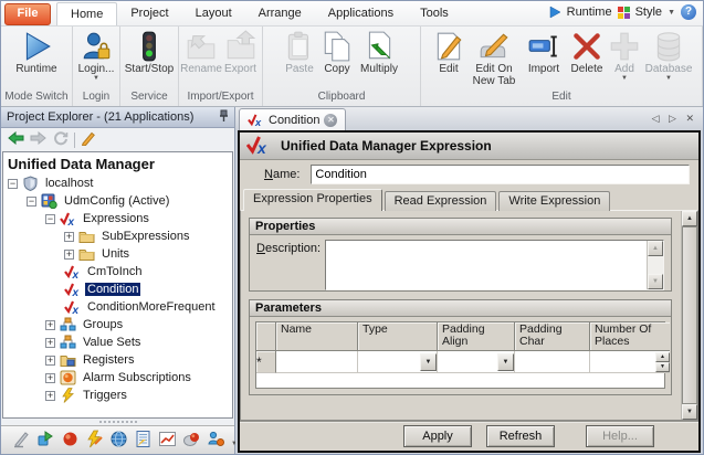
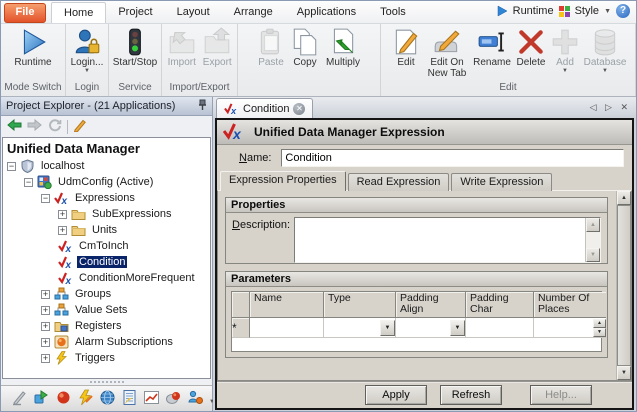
  File
  Home
  Project
  Layout
  Arrange
  Applications
  Tools
  Runtime
  Style
  ?
  Runtime
  Mode Switch
  Login...
  Login
  Start/Stop
  Service
- Rename
+ Import
  Export
  Import/Export
  Paste
  Copy
  Multiply
- Clipboard
  Edit
  Edit On New Tab
- Import
+ Rename
  Delete
  Add
  Database
  Edit
  Project Explorer - (21 Applications)
  Unified Data Manager
  −
  localhost
  −
  UdmConfig (Active)
  −
  x
  Expressions
  +
  SubExpressions
  +
  Units
  x
  CmToInch
  x
  Condition
  x
  ConditionMoreFrequent
  +
  Groups
  +
  Value Sets
  +
  Registers
  +
  Alarm Subscriptions
  +
  Triggers
  x
  Condition
  ✕
  ◁ ▷ ✕
  x
  Unified Data Manager Expression
  Name:
  Condition
  Expression Properties
  Read Expression
  Write Expression
  Properties
  Description:
  Parameters
  Name
  Type
  Padding Align
  Padding Char
  Number Of Places
  *
  Apply
  Refresh
  Help...
